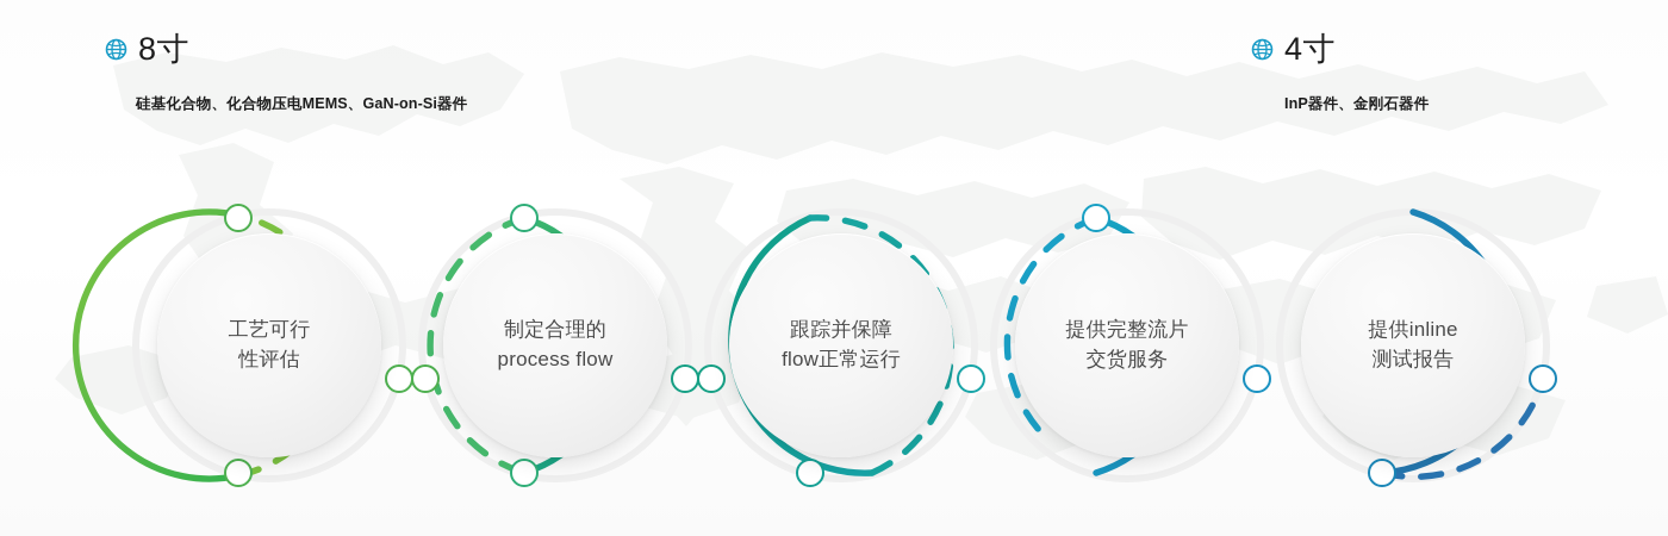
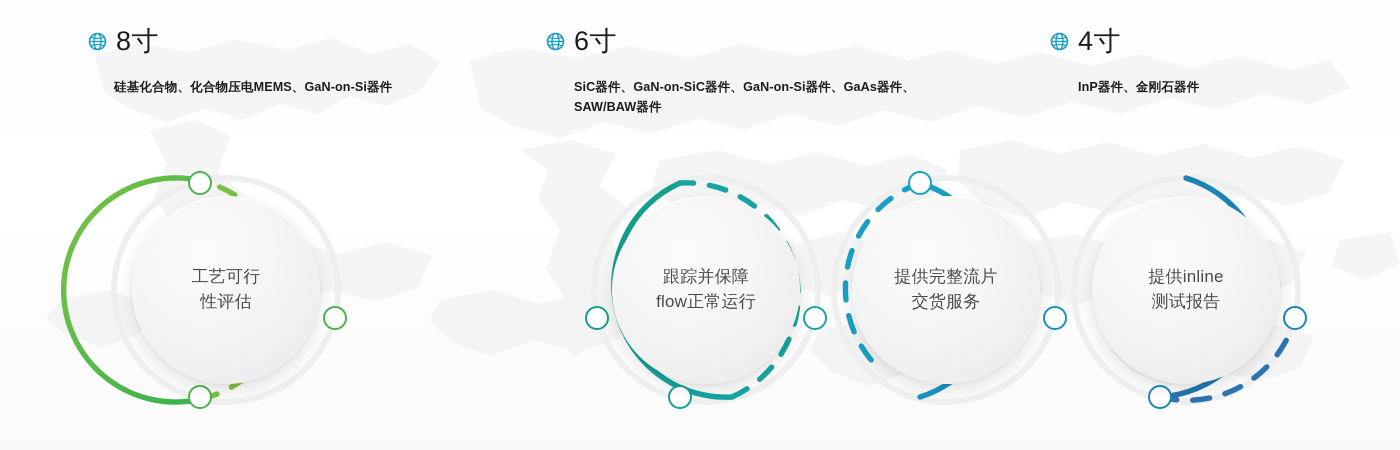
  8寸
  硅基化合物、化合物压电MEMS、GaN-on-Si器件
+ 6寸
+ SiC器件、GaN-on-SiC器件、GaN-on-Si器件、GaAs器件、
+ SAW/BAW器件
  4寸
  InP器件、金刚石器件
  工艺可行
  性评估
- 制定合理的
- process flow
  跟踪并保障
  flow正常运行
  提供完整流片
  交货服务
  提供inline
  测试报告
